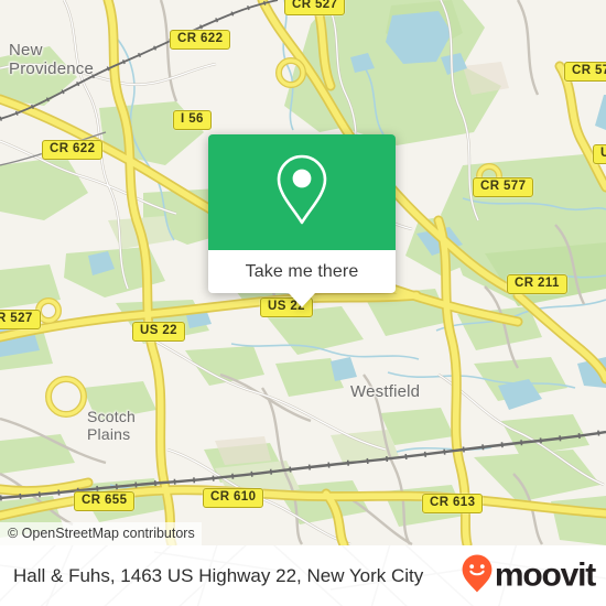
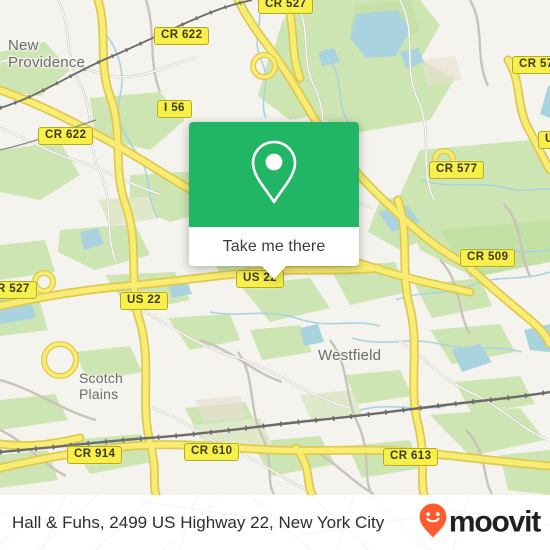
  New
  Providence
  Scotch
  Plains
  Westfield
  CR 527
  CR 622
  I 56
  CR 622
  U
  CR 577
- CR 211
+ CR 509
  US 22
  R 527
  US 22
- CR 655
+ CR 914
  CR 610
  CR 613
- © OpenStreetMap contributors
  Take me there
- Hall & Fuhs, 1463 US Highway 22, New York City
+ Hall & Fuhs, 2499 US Highway 22, New York City
  moovit
